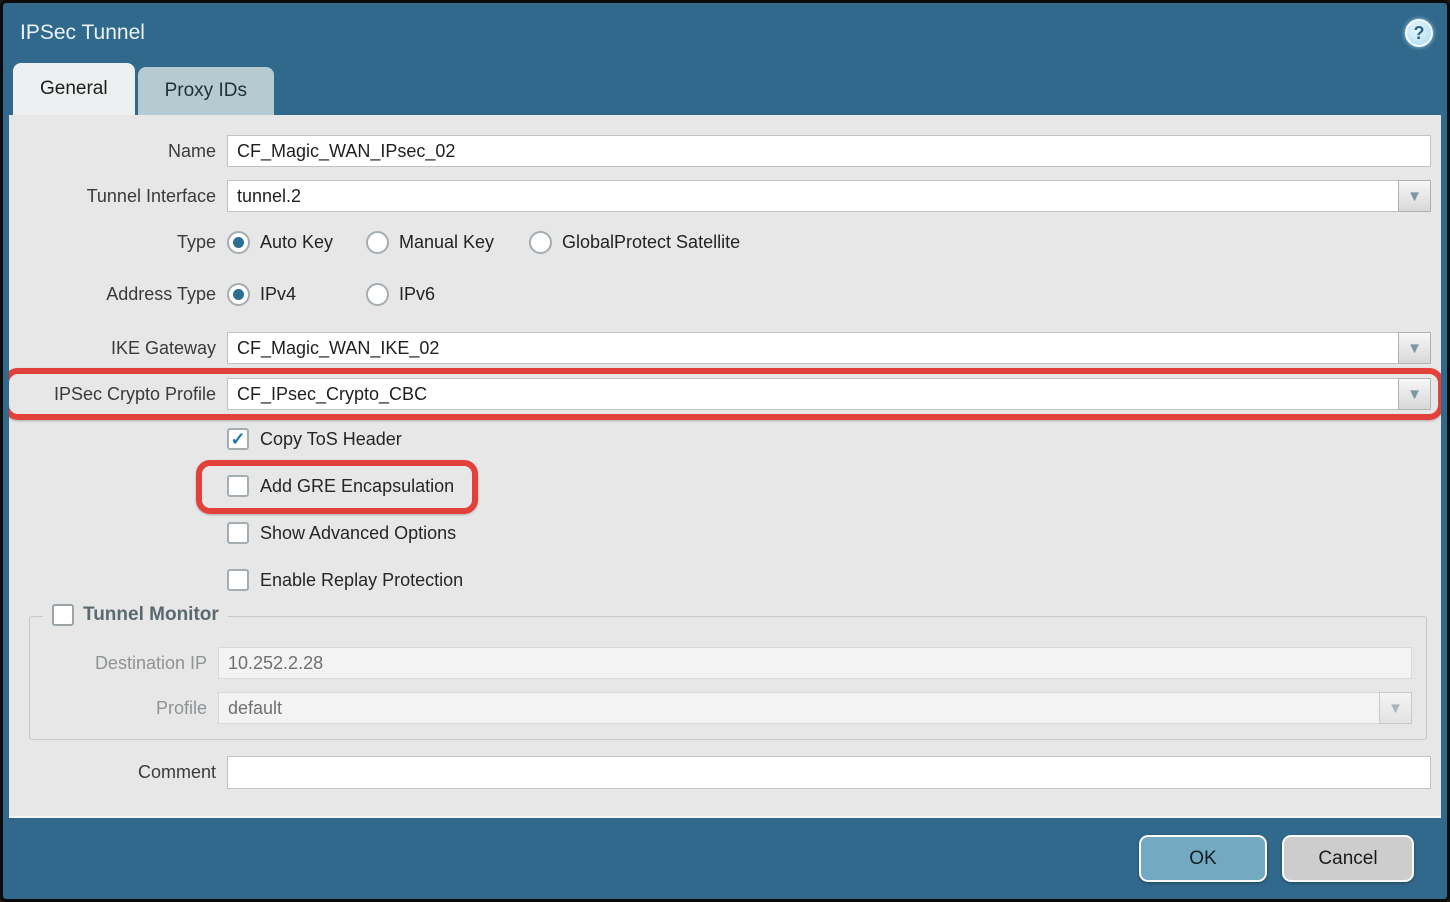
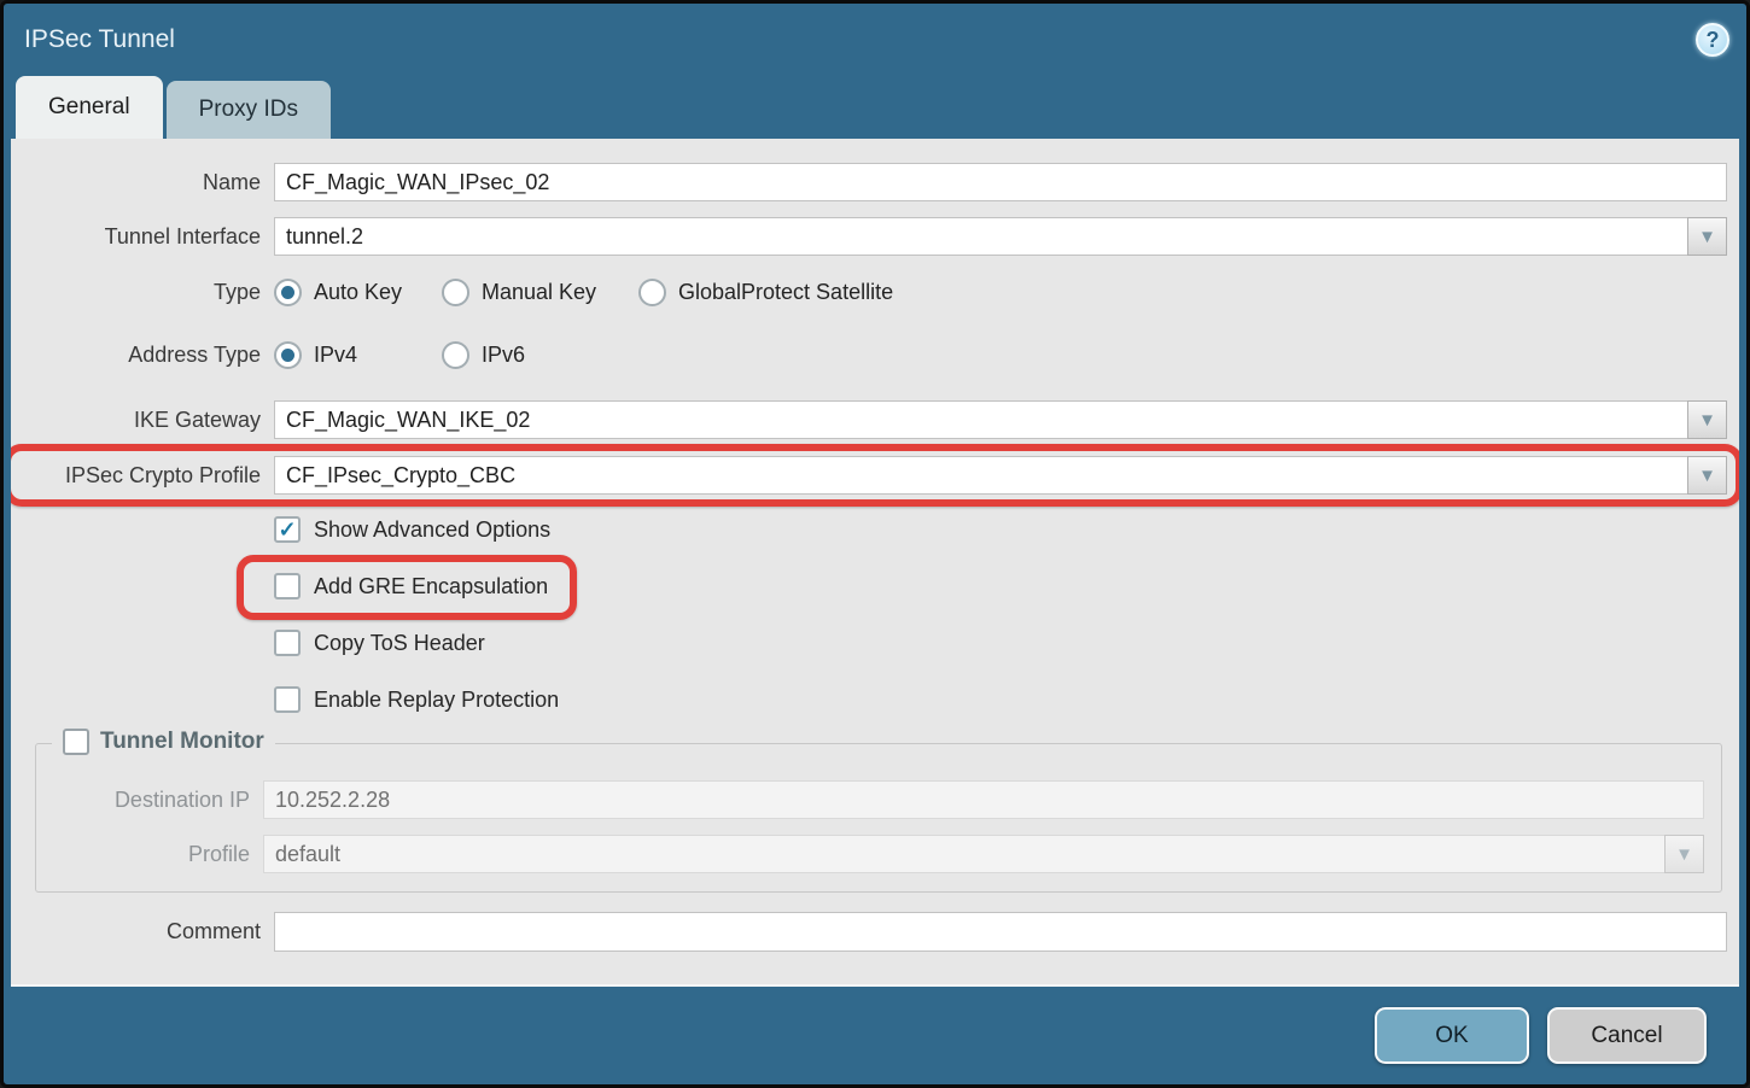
  IPSec Tunnel
  ?
  General
  Proxy IDs
  Name
  CF_Magic_WAN_IPsec_02
  Tunnel Interface
  tunnel.2
  ▼
  Type
  Auto Key
  Manual Key
  GlobalProtect Satellite
  Address Type
  IPv4
  IPv6
  IKE Gateway
  CF_Magic_WAN_IKE_02
  ▼
  IPSec Crypto Profile
  CF_IPsec_Crypto_CBC
  ▼
  ✓
- Copy ToS Header
+ Show Advanced Options
  Add GRE Encapsulation
- Show Advanced Options
+ Copy ToS Header
  Enable Replay Protection
  Tunnel Monitor
  Destination IP
  10.252.2.28
  Profile
  default
  ▼
  Comment
  OK
  Cancel
